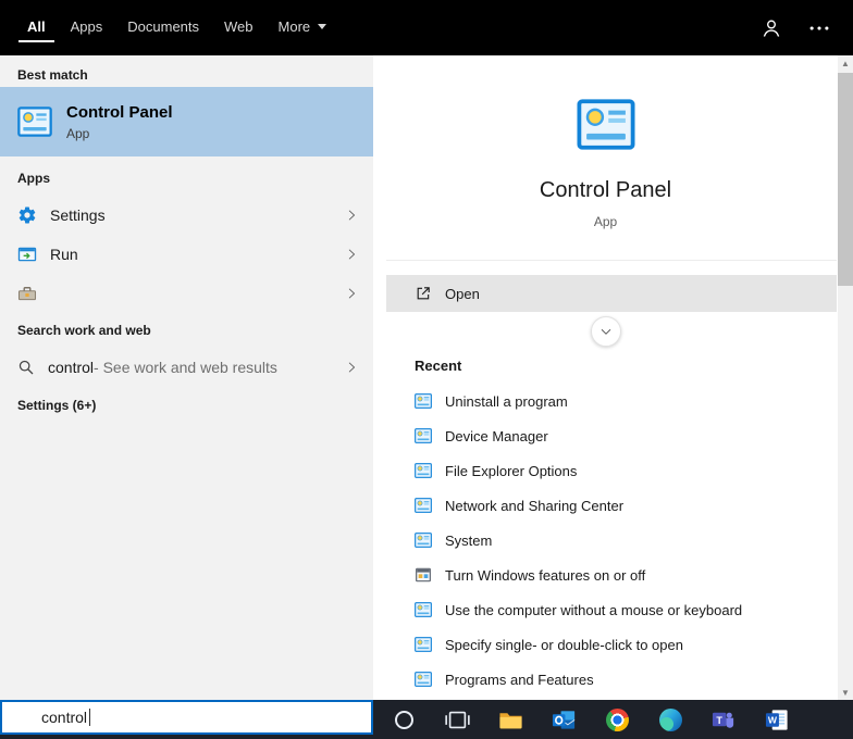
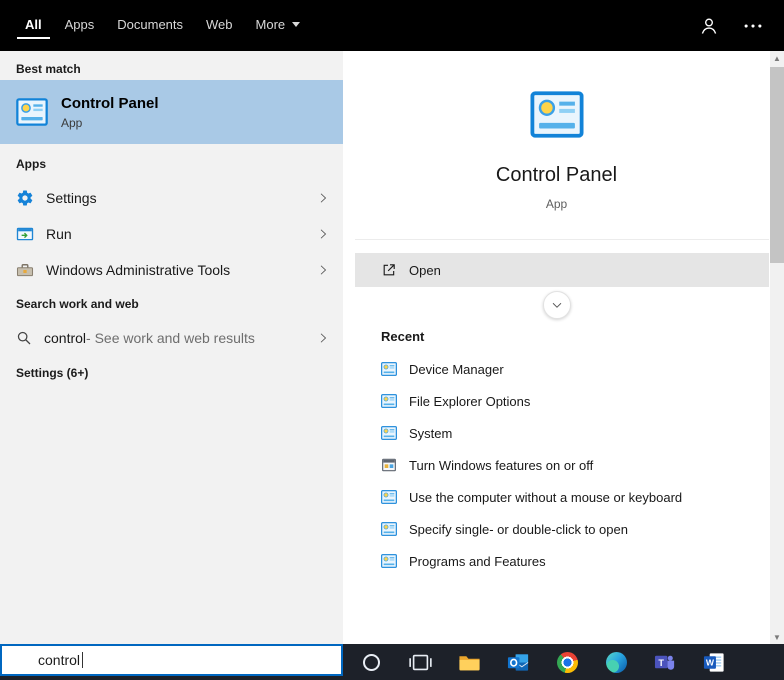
  All
  Apps
  Documents
  Web
  More
  Best match
  Control Panel
  App
  Apps
  Settings
  Run
+ Windows Administrative Tools
  Search work and web
  control
  - See work and web results
  Settings (6+)
  Control Panel
  App
  Open
  Recent
- Uninstall a program
  Device Manager
  File Explorer Options
- Network and Sharing Center
  System
  Turn Windows features on or off
  Use the computer without a mouse or keyboard
  Specify single- or double-click to open
  Programs and Features
  ▲
  ▼
  control
